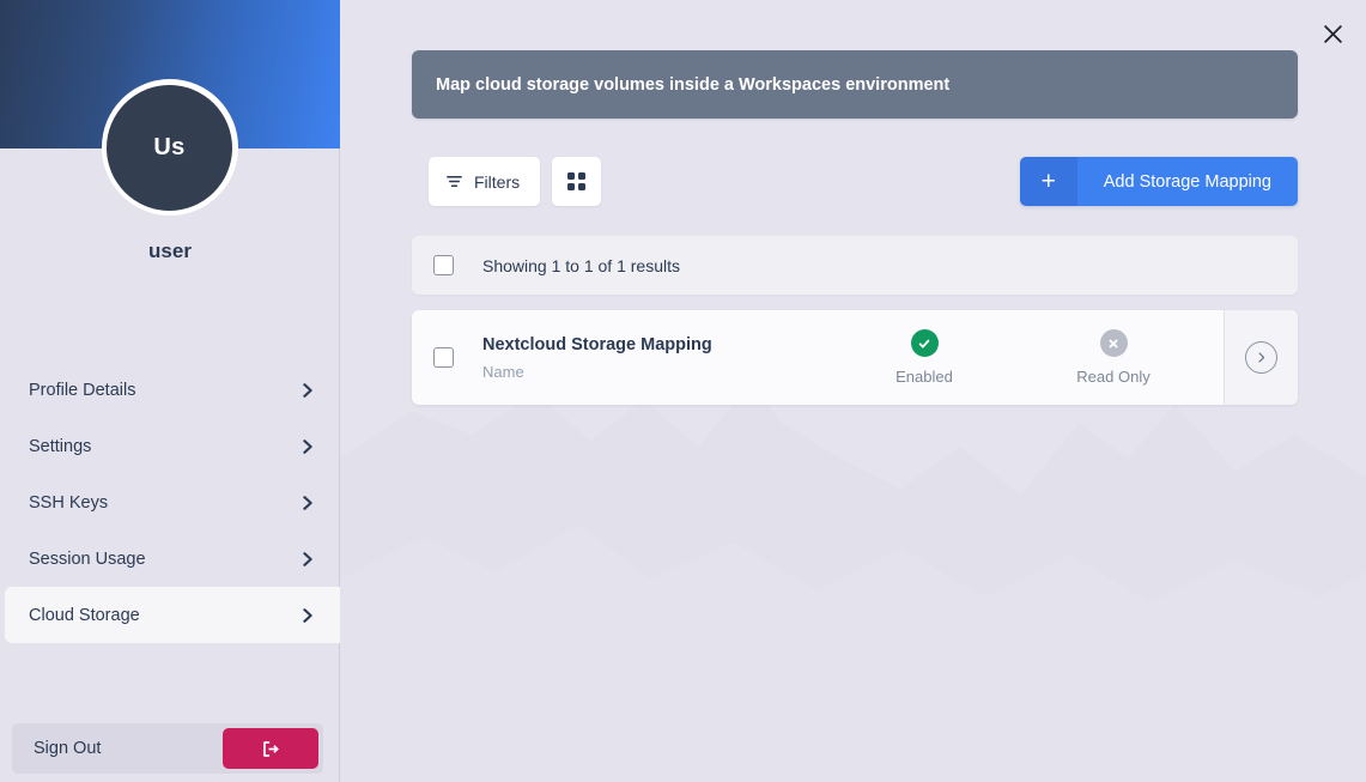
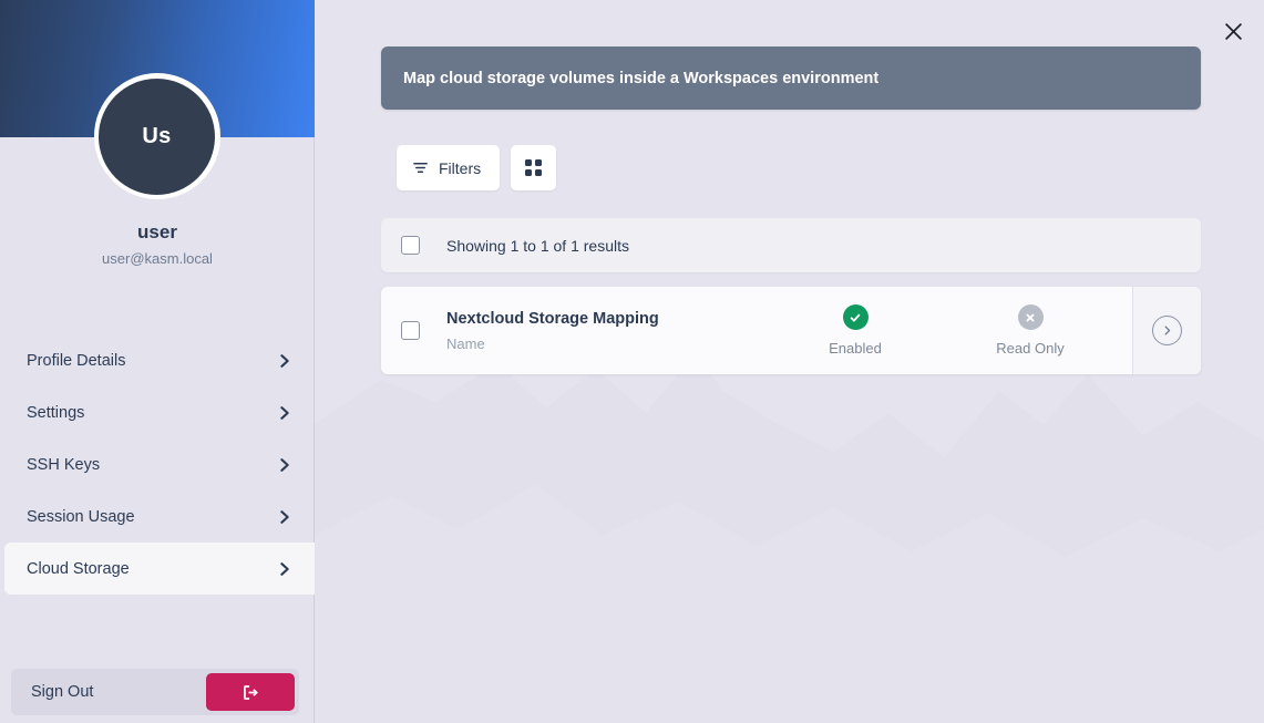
  Us
  user
+ user@kasm.local
  Profile Details
  Settings
  SSH Keys
  Session Usage
  Cloud Storage
  Sign Out
  Map cloud storage volumes inside a Workspaces environment
  Filters
- +
- Add Storage Mapping
  Showing 1 to 1 of 1 results
  Nextcloud Storage Mapping
  Name
  Enabled
  Read Only
